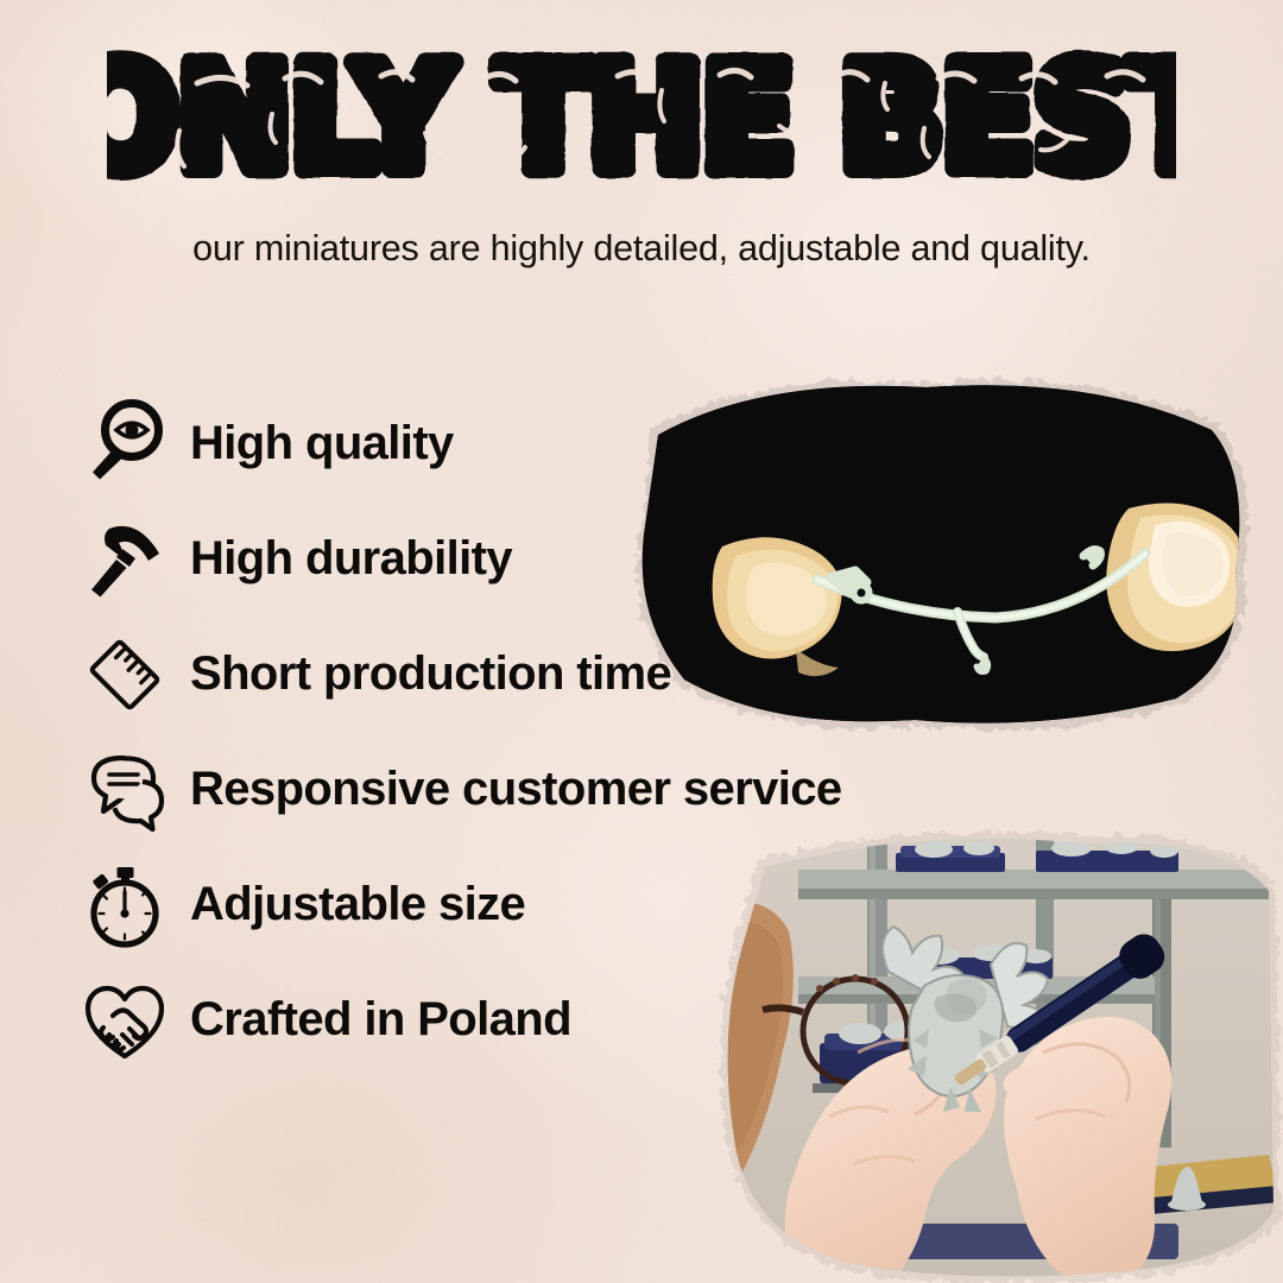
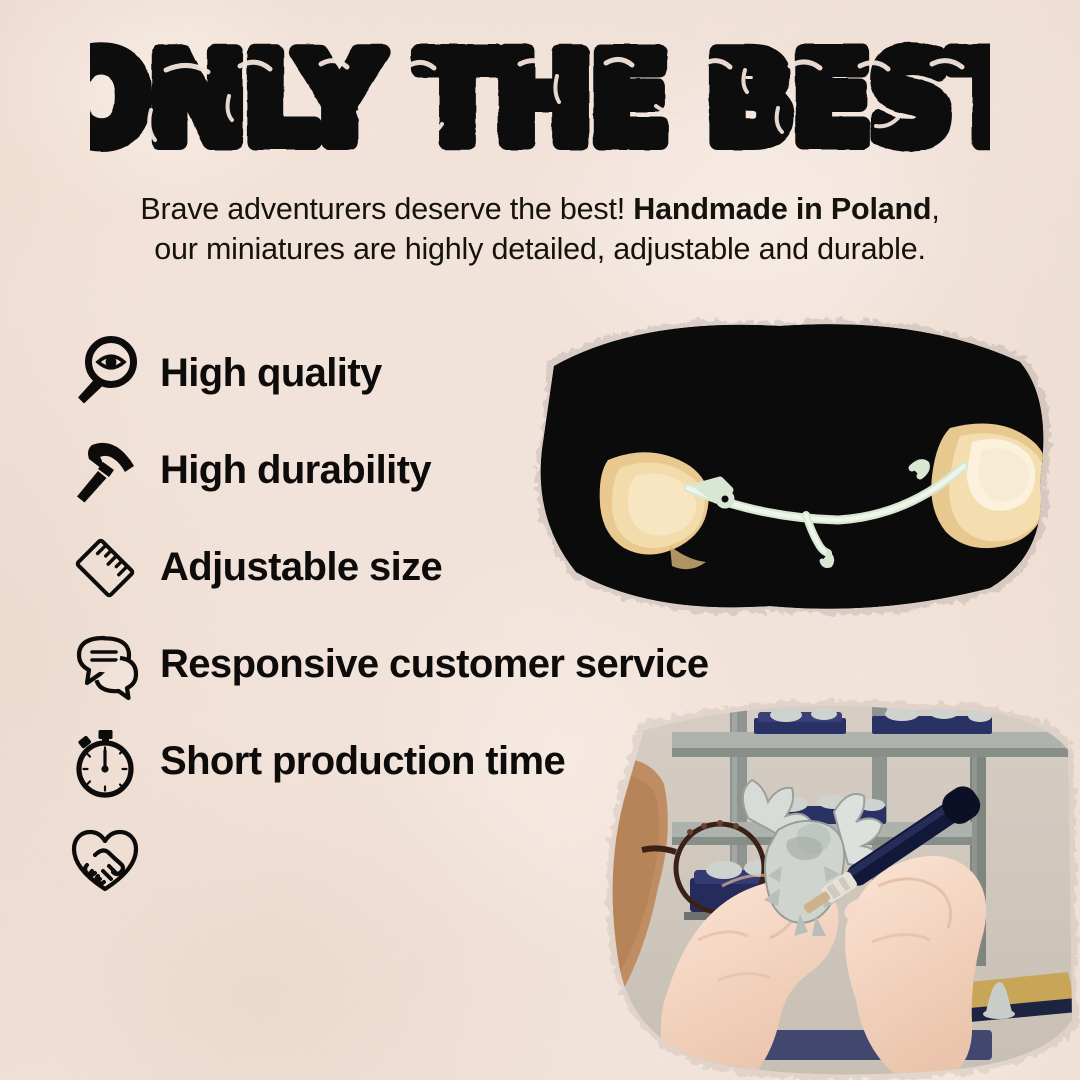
  ONLY THE BEST
+ Brave adventurers deserve the best! Handmade in Poland,
- our miniatures are highly detailed, adjustable and quality.
+ our miniatures are highly detailed, adjustable and durable.
  High quality
  High durability
- Short production time
+ Adjustable size
  Responsive customer service
- Adjustable size
+ Short production time
- Crafted in Poland
